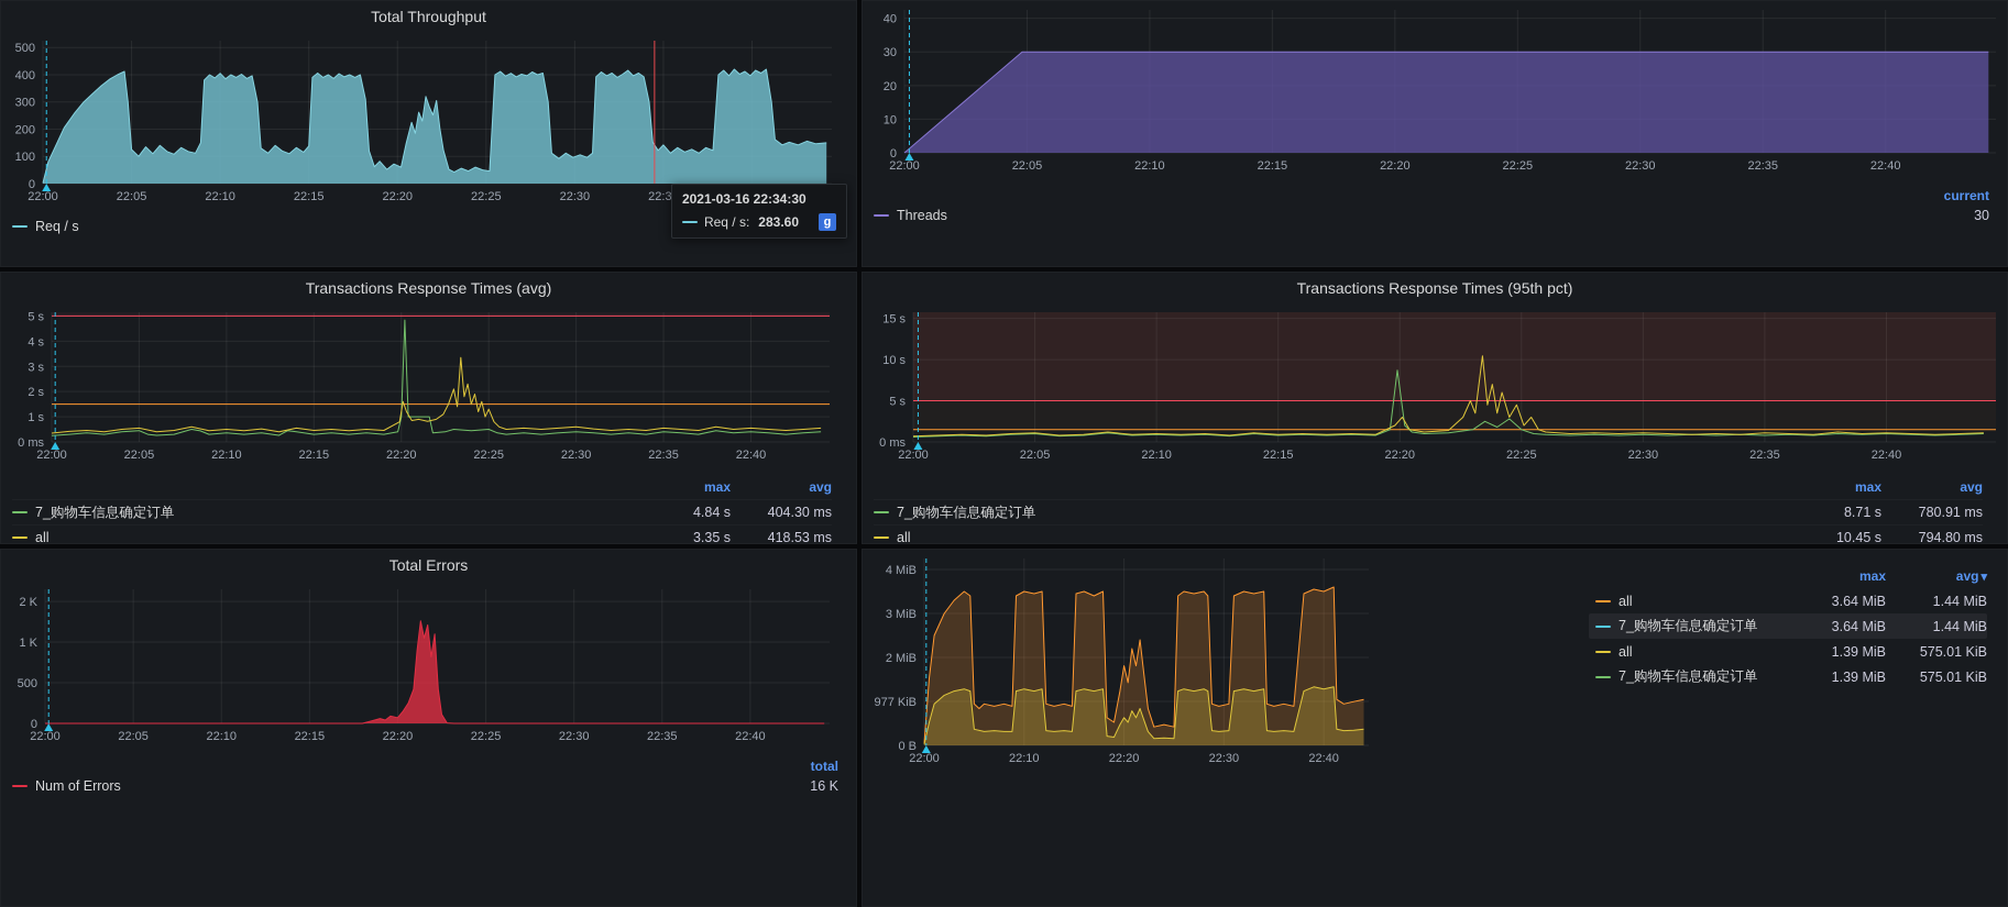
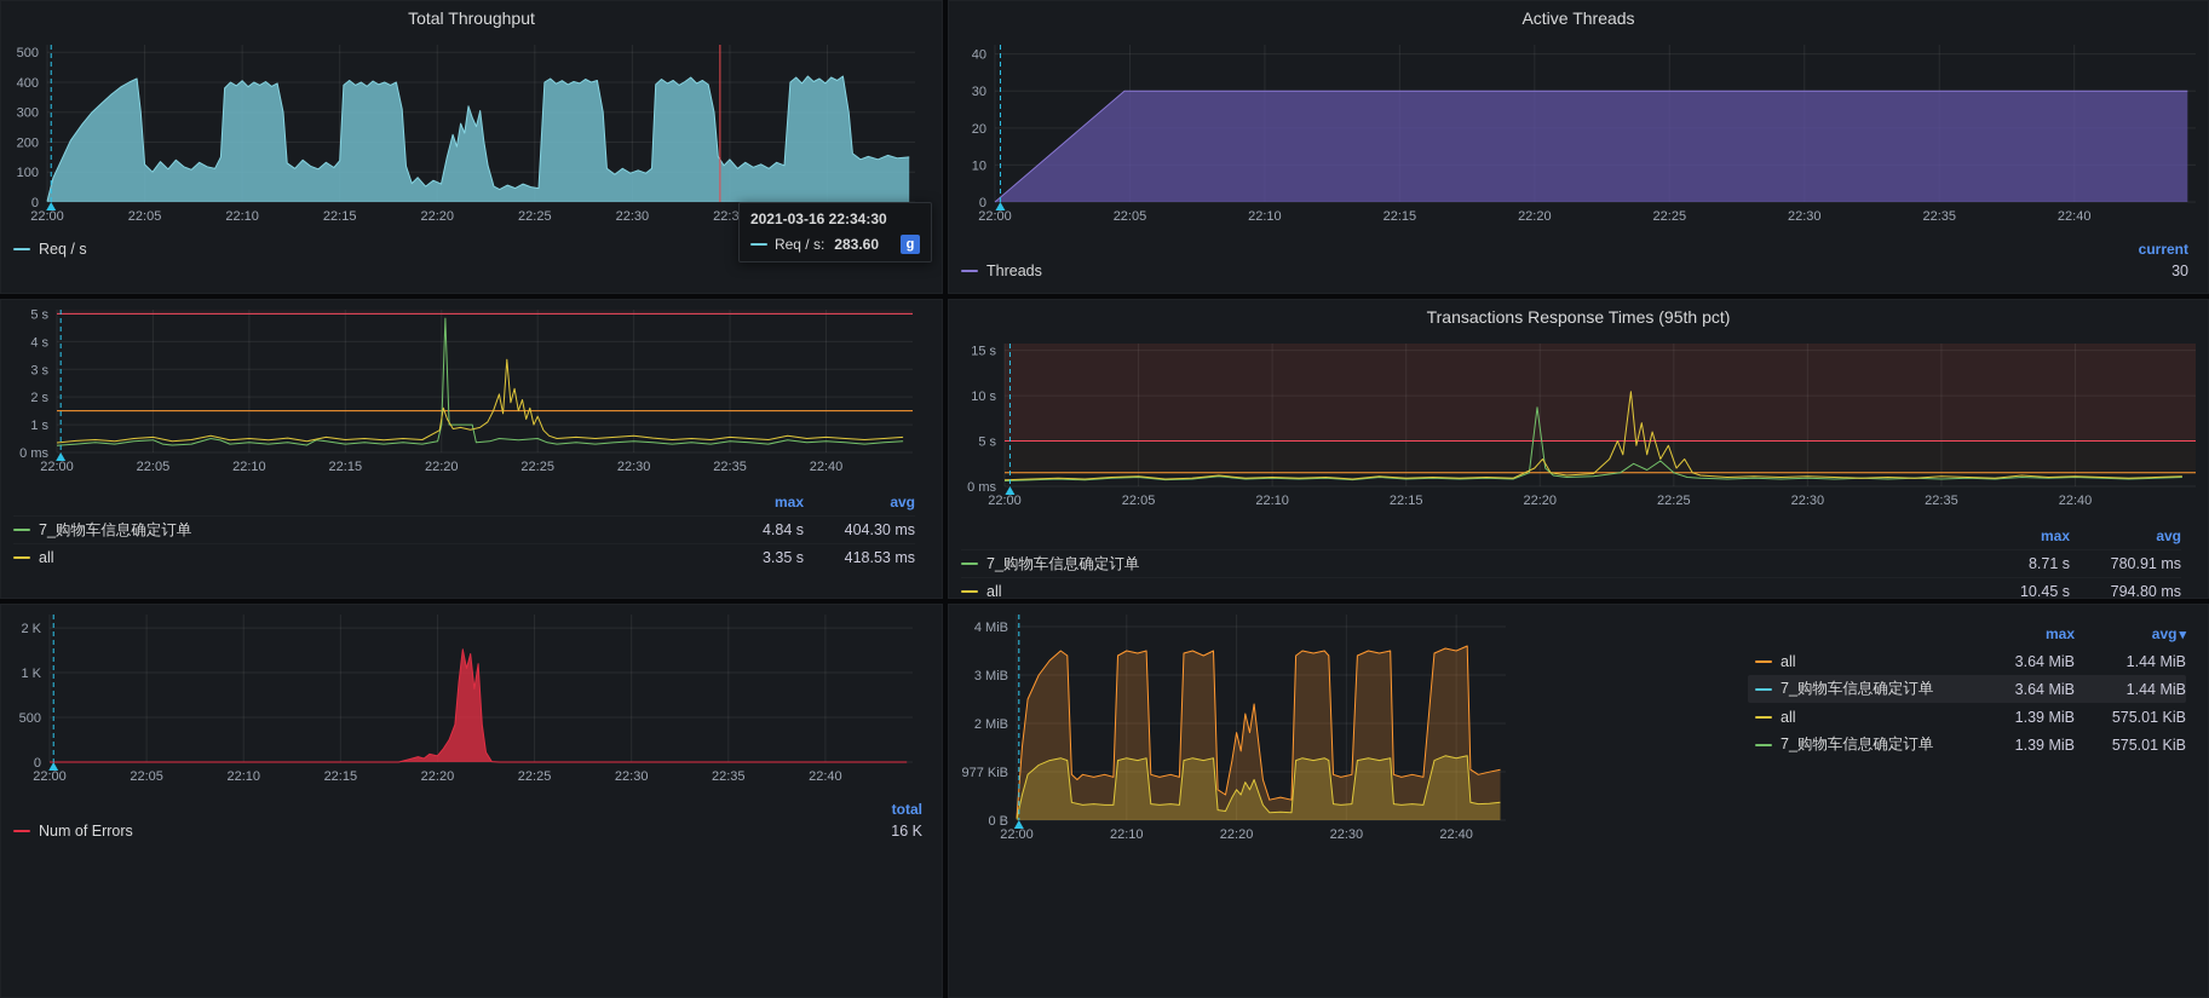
  Total Throughput
  0
  100
  200
  300
  400
  500
  22:00
  22:05
  22:10
  22:15
  22:20
  22:25
  22:30
  22:3
  2021-03-16 22:34:30
  Req / s:
  283.60
  g
  Req / s
+ Active Threads
  0
  10
  20
  30
  40
  22:00
  22:05
  22:10
  22:15
  22:20
  22:25
  22:30
  22:35
  22:40
  Threads
  current
  30
- Transactions Response Times (avg)
  0 ms
  1 s
  2 s
  3 s
  4 s
  5 s
  22:00
  22:05
  22:10
  22:15
  22:20
  22:25
  22:30
  22:35
  22:40
  max
  avg
  7_购物车信息确定订单
  4.84 s
  404.30 ms
  all
  3.35 s
  418.53 ms
  Transactions Response Times (95th pct)
  0 ms
  5 s
  10 s
  15 s
  22:00
  22:05
  22:10
  22:15
  22:20
  22:25
  22:30
  22:35
  22:40
  max
  avg
  7_购物车信息确定订单
  8.71 s
  780.91 ms
  all
  10.45 s
  794.80 ms
- Total Errors
  0
  500
  1 K
  2 K
  22:00
  22:05
  22:10
  22:15
  22:20
  22:25
  22:30
  22:35
  22:40
  Num of Errors
  total
  16 K
  0 B
  977 KiB
  2 MiB
  3 MiB
  4 MiB
  22:00
  22:10
  22:20
  22:30
  22:40
  max
  avg ▾
  all
  3.64 MiB
  1.44 MiB
  7_购物车信息确定订单
  3.64 MiB
  1.44 MiB
  all
  1.39 MiB
  575.01 KiB
  7_购物车信息确定订单
  1.39 MiB
  575.01 KiB
